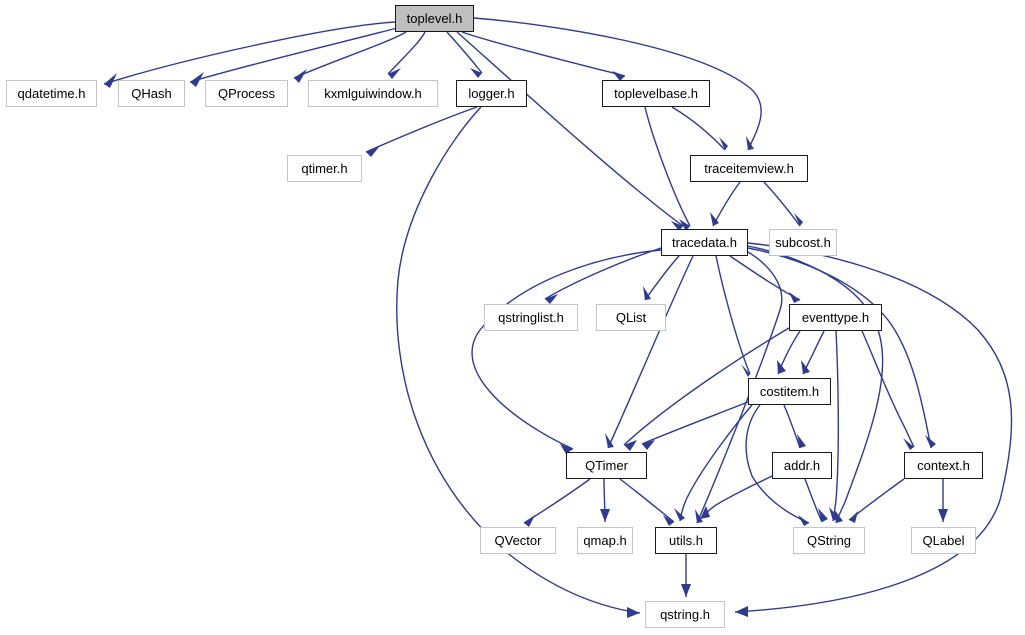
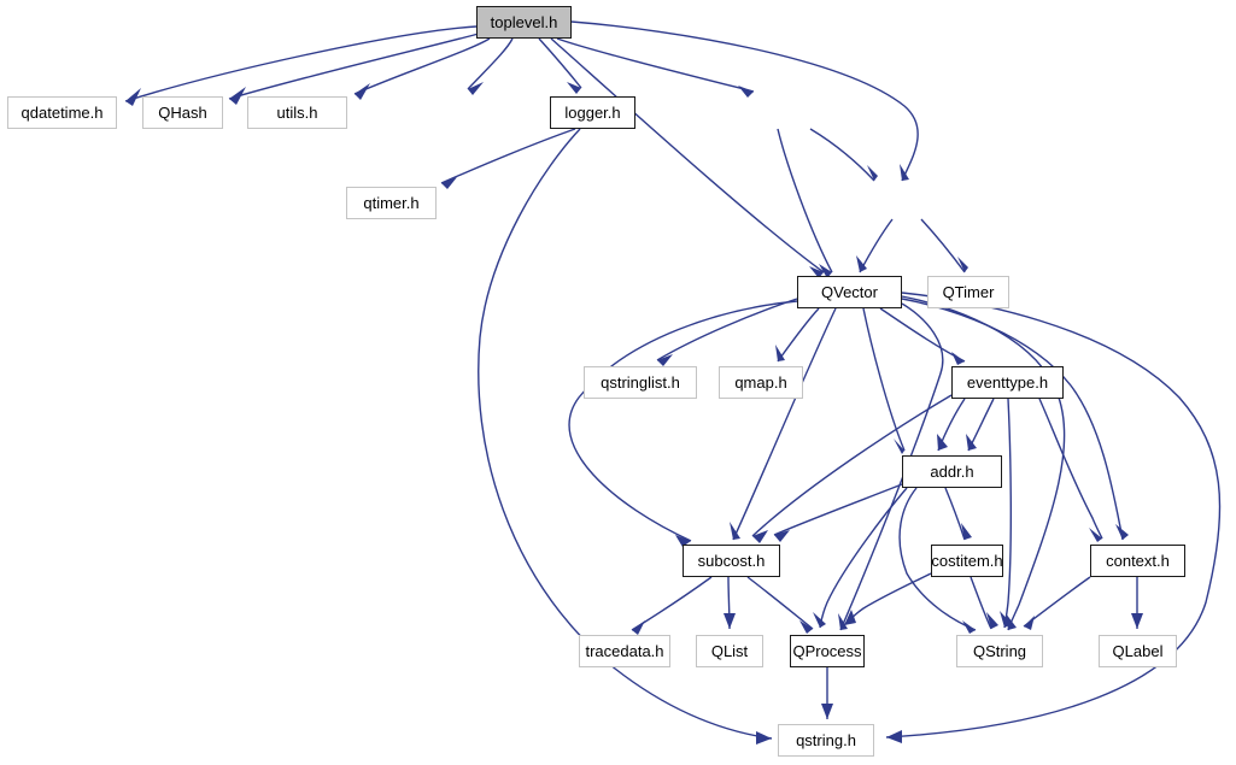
  toplevel.h
  qdatetime.h
  QHash
- QProcess
+ utils.h
- kxmlguiwindow.h
  logger.h
- toplevelbase.h
  qtimer.h
- traceitemview.h
- tracedata.h
+ QVector
- subcost.h
+ QTimer
  qstringlist.h
- QList
+ qmap.h
  eventtype.h
- costitem.h
+ addr.h
- QTimer
+ subcost.h
- addr.h
+ costitem.h
  context.h
- QVector
+ tracedata.h
- qmap.h
+ QList
- utils.h
+ QProcess
  QString
  QLabel
  qstring.h
